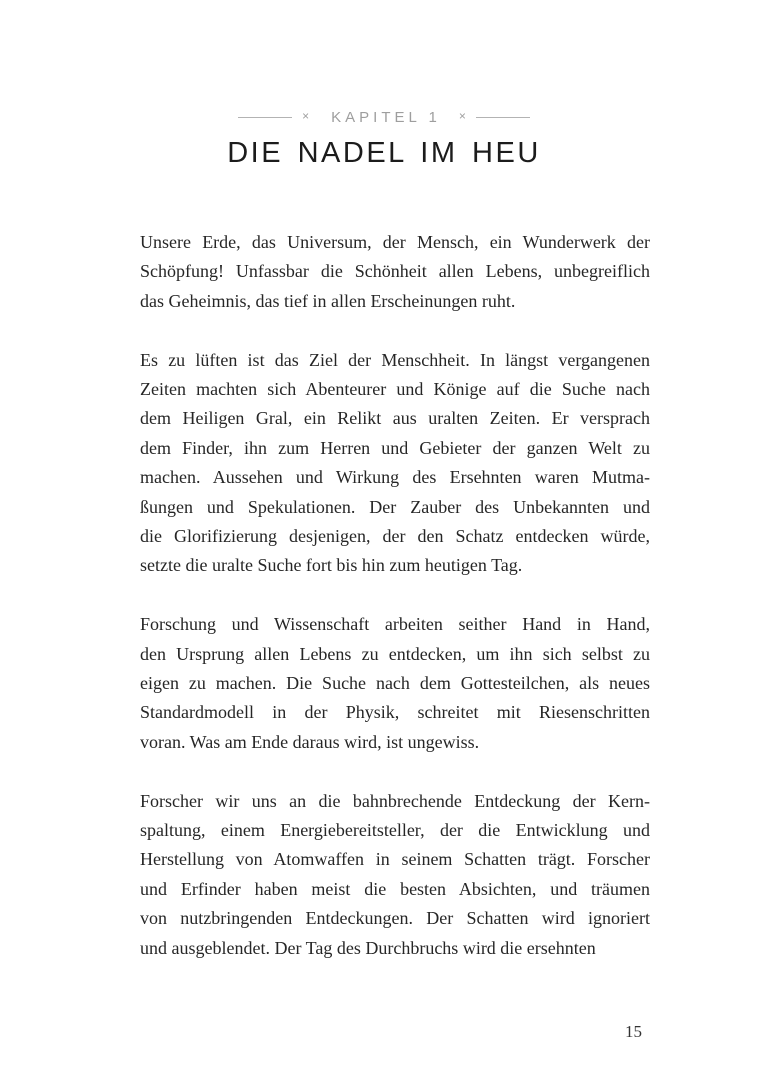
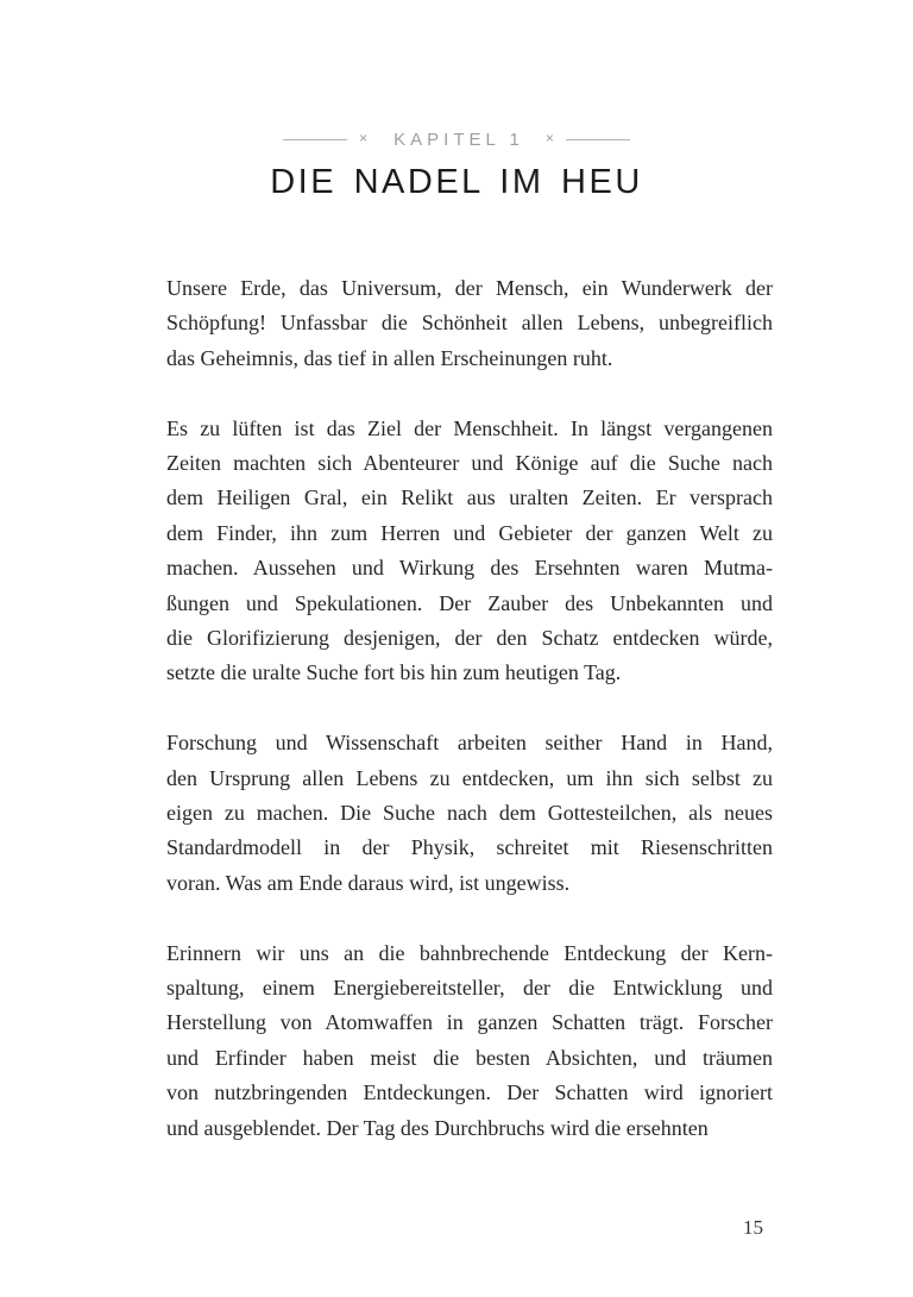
  ×
  KAPITEL 1
  ×
  DIE NADEL IM HEU
  Unsere Erde, das Universum, der Mensch, ein Wunderwerk der
  Schöpfung! Unfassbar die Schönheit allen Lebens, unbegreiflich
  das Geheimnis, das tief in allen Erscheinungen ruht.
  Es zu lüften ist das Ziel der Menschheit. In längst vergangenen
  Zeiten machten sich Abenteurer und Könige auf die Suche nach
  dem Heiligen Gral, ein Relikt aus uralten Zeiten. Er versprach
  dem Finder, ihn zum Herren und Gebieter der ganzen Welt zu
  machen. Aussehen und Wirkung des Ersehnten waren Mutma-
  ßungen und Spekulationen. Der Zauber des Unbekannten und
  die Glorifizierung desjenigen, der den Schatz entdecken würde,
  setzte die uralte Suche fort bis hin zum heutigen Tag.
  Forschung und Wissenschaft arbeiten seither Hand in Hand,
  den Ursprung allen Lebens zu entdecken, um ihn sich selbst zu
  eigen zu machen. Die Suche nach dem Gottesteilchen, als neues
  Standardmodell in der Physik, schreitet mit Riesenschritten
  voran. Was am Ende daraus wird, ist ungewiss.
- Forscher wir uns an die bahnbrechende Entdeckung der Kern-
+ Erinnern wir uns an die bahnbrechende Entdeckung der Kern-
  spaltung, einem Energiebereitsteller, der die Entwicklung und
- Herstellung von Atomwaffen in seinem Schatten trägt. Forscher
+ Herstellung von Atomwaffen in ganzen Schatten trägt. Forscher
  und Erfinder haben meist die besten Absichten, und träumen
  von nutzbringenden Entdeckungen. Der Schatten wird ignoriert
  und ausgeblendet. Der Tag des Durchbruchs wird die ersehnten
  15
